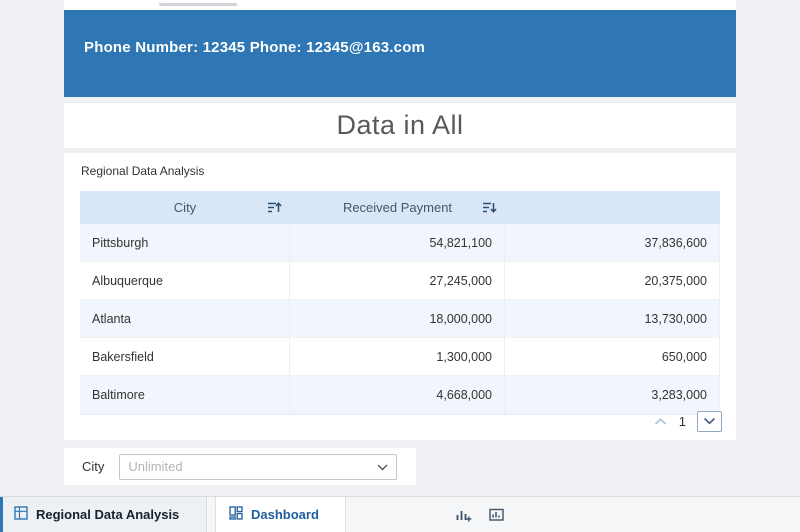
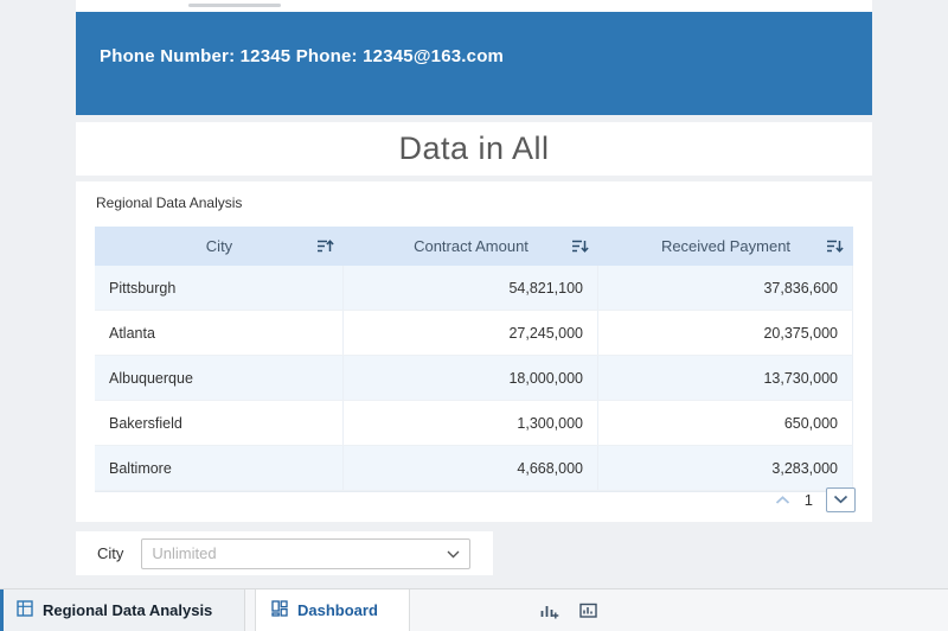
  Phone Number: 12345 Phone: 12345@163.com
  Data in All
  Regional Data Analysis
  City
+ Contract Amount
  Received Payment
  Pittsburgh
  54,821,100
  37,836,600
- Albuquerque
+ Atlanta
  27,245,000
  20,375,000
- Atlanta
+ Albuquerque
  18,000,000
  13,730,000
  Bakersfield
  1,300,000
  650,000
  Baltimore
  4,668,000
  3,283,000
  1
  City
  Unlimited
  Regional Data Analysis
  Dashboard
